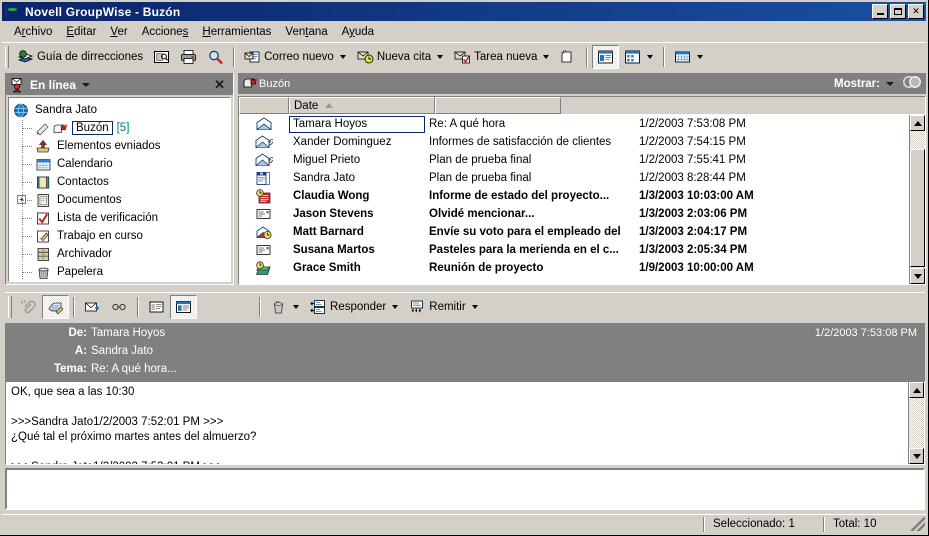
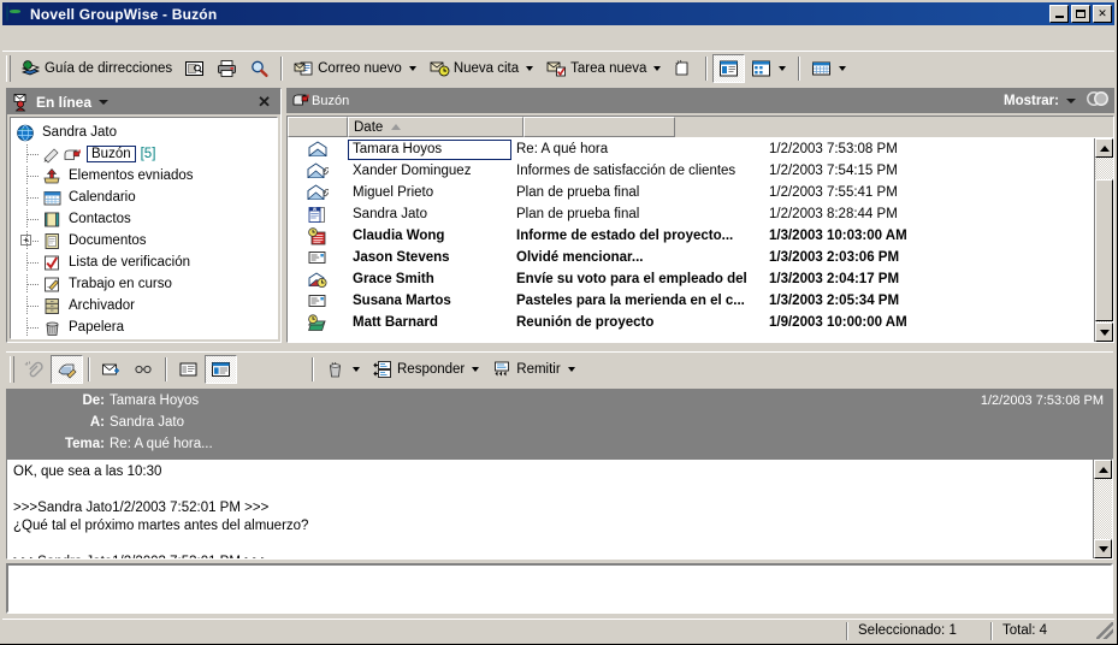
  Novell GroupWise - Buzón
  ✕
- Archivo
- Editar
- Ver
- Acciones
- Herramientas
- Ventana
- Ayuda
  Guía de dirrecciones
  Correo nuevo
  Nueva cita
  Tarea nueva
  En línea
  ✕
  Sandra Jato
  Buzón
  [5]
  Elementos evniados
  Calendario
  Contactos
  Documentos
  Lista de verificación
  Trabajo en curso
  Archivador
  Papelera
  Buzón
  Mostrar:
  Date
  Tamara Hoyos
  Re: A qué hora
  1/2/2003 7:53:08 PM
  Xander Dominguez
  Informes de satisfacción de clientes
  1/2/2003 7:54:15 PM
  Miguel Prieto
  Plan de prueba final
  1/2/2003 7:55:41 PM
  Sandra Jato
  Plan de prueba final
  1/2/2003 8:28:44 PM
  Claudia Wong
  Informe de estado del proyecto...
  1/3/2003 10:03:00 AM
  Jason Stevens
  Olvidé mencionar...
  1/3/2003 2:03:06 PM
- Matt Barnard
+ Grace Smith
  Envíe su voto para el empleado del
  1/3/2003 2:04:17 PM
  Susana Martos
  Pasteles para la merienda en el c...
  1/3/2003 2:05:34 PM
- Grace Smith
+ Matt Barnard
  Reunión de proyecto
  1/9/2003 10:00:00 AM
  Responder
  Remitir
  De:
  Tamara Hoyos
  A:
  Sandra Jato
  Tema:
  Re: A qué hora...
  1/2/2003 7:53:08 PM
  OK, que sea a las 10:30
  >>>Sandra Jato1/2/2003 7:52:01 PM >>>
  ¿Qué tal el próximo martes antes del almuerzo?
  Seleccionado: 1
- Total: 10
+ Total: 4
